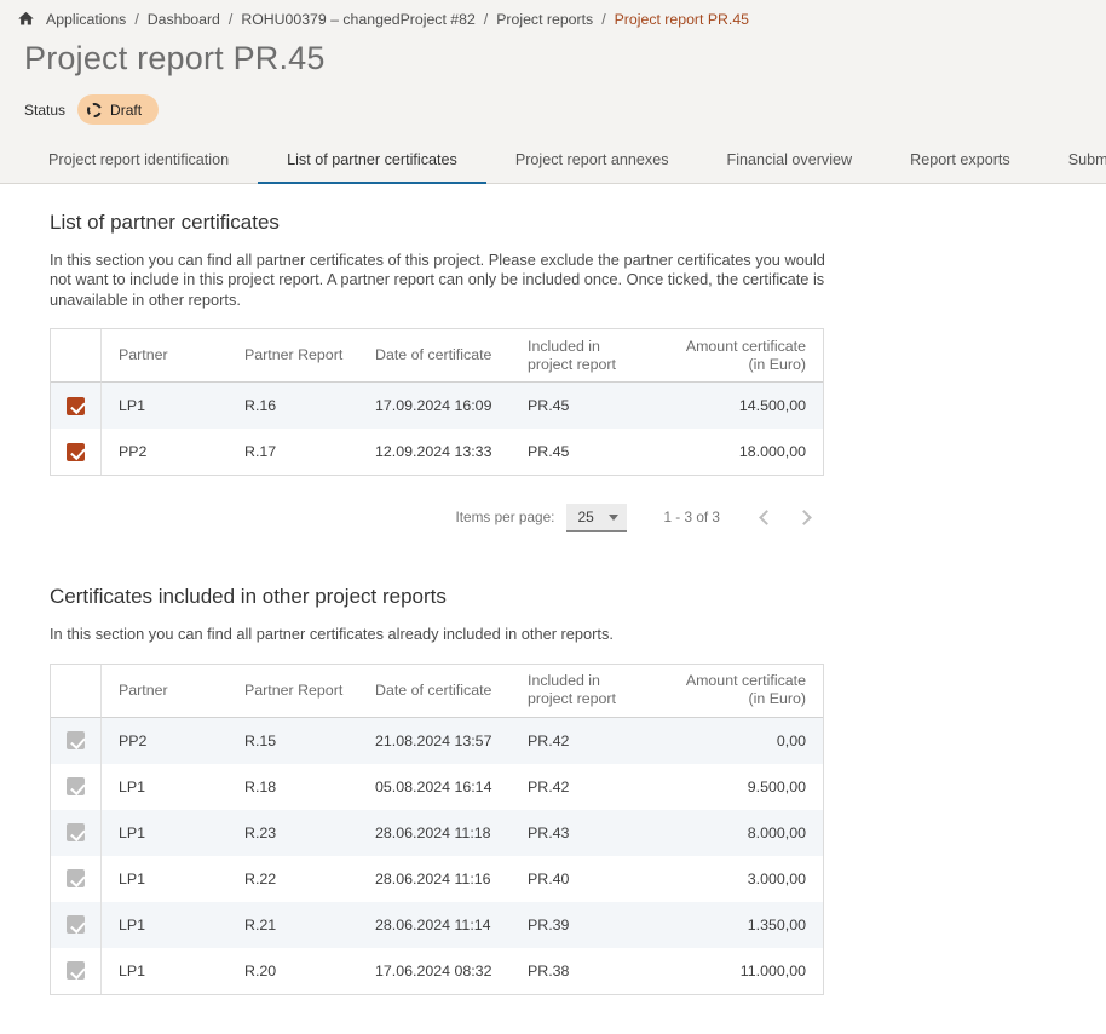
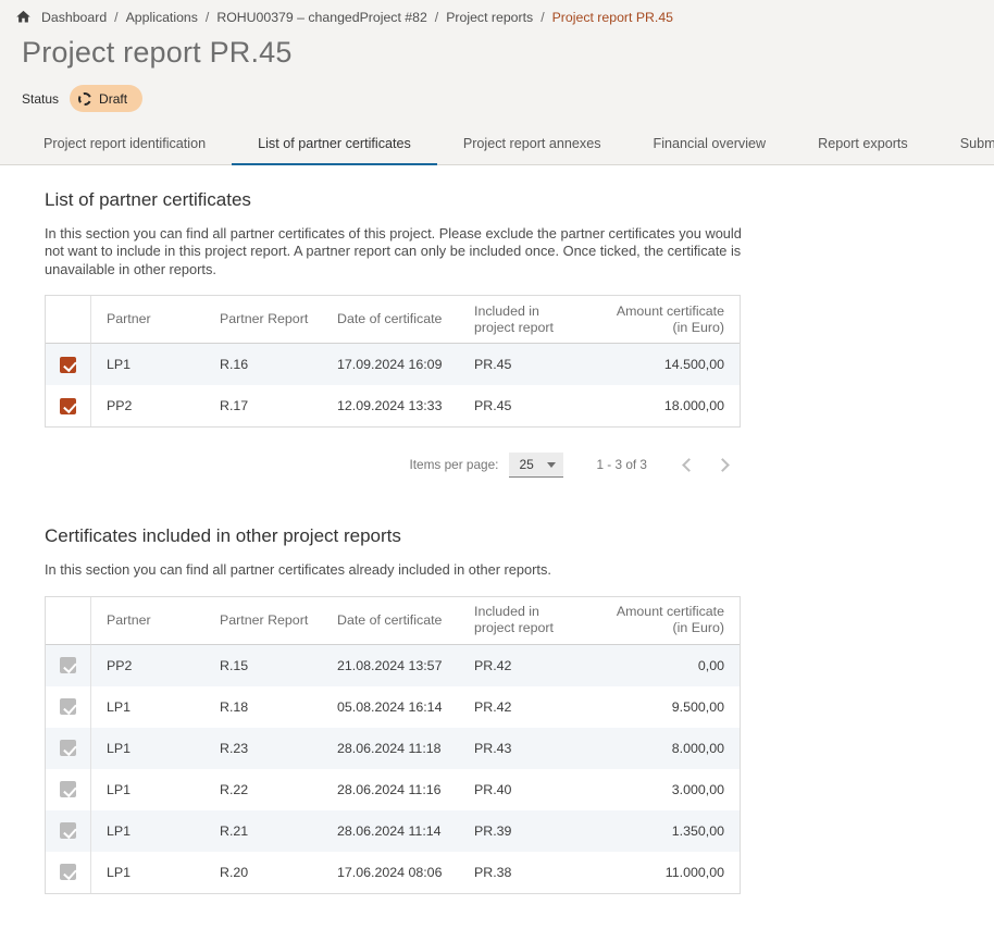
- Applications
+ Dashboard
  /
- Dashboard
+ Applications
  /
  ROHU00379 – changedProject #82
  /
  Project reports
  /
  Project report PR.45
  Project report PR.45
  Status
  Draft
  Project report identification
  List of partner certificates
  Project report annexes
  Financial overview
  Report exports
  List of partner certificates
  In this section you can find all partner certificates of this project. Please exclude the partner certificates you would not want to include in this project report. A partner report can only be included once. Once ticked, the certificate is unavailable in other reports.
  	Partner	Partner Report	Date of certificate	Included in project report	Amount certificate (in Euro)
  	LP1	R.16	17.09.2024 16:09	PR.45	14.500,00
  	PP2	R.17	12.09.2024 13:33	PR.45	18.000,00
  Items per page:
  25
  1 - 3 of 3
  Certificates included in other project reports
  In this section you can find all partner certificates already included in other reports.
  	Partner	Partner Report	Date of certificate	Included in project report	Amount certificate (in Euro)
  	PP2	R.15	21.08.2024 13:57	PR.42	0,00
  	LP1	R.18	05.08.2024 16:14	PR.42	9.500,00
  	LP1	R.23	28.06.2024 11:18	PR.43	8.000,00
  	LP1	R.22	28.06.2024 11:16	PR.40	3.000,00
  	LP1	R.21	28.06.2024 11:14	PR.39	1.350,00
- 	LP1	R.20	17.06.2024 08:32	PR.38	11.000,00
+ 	LP1	R.20	17.06.2024 08:06	PR.38	11.000,00
